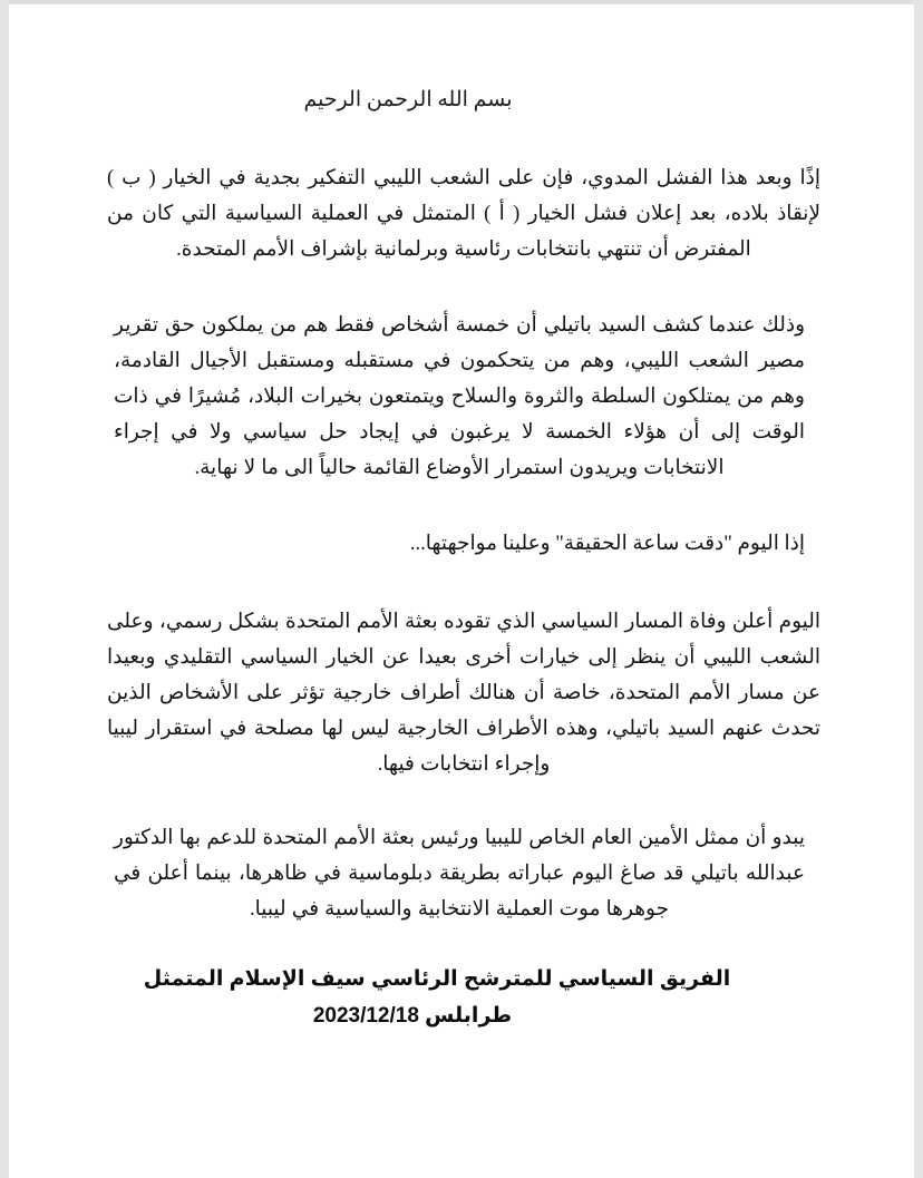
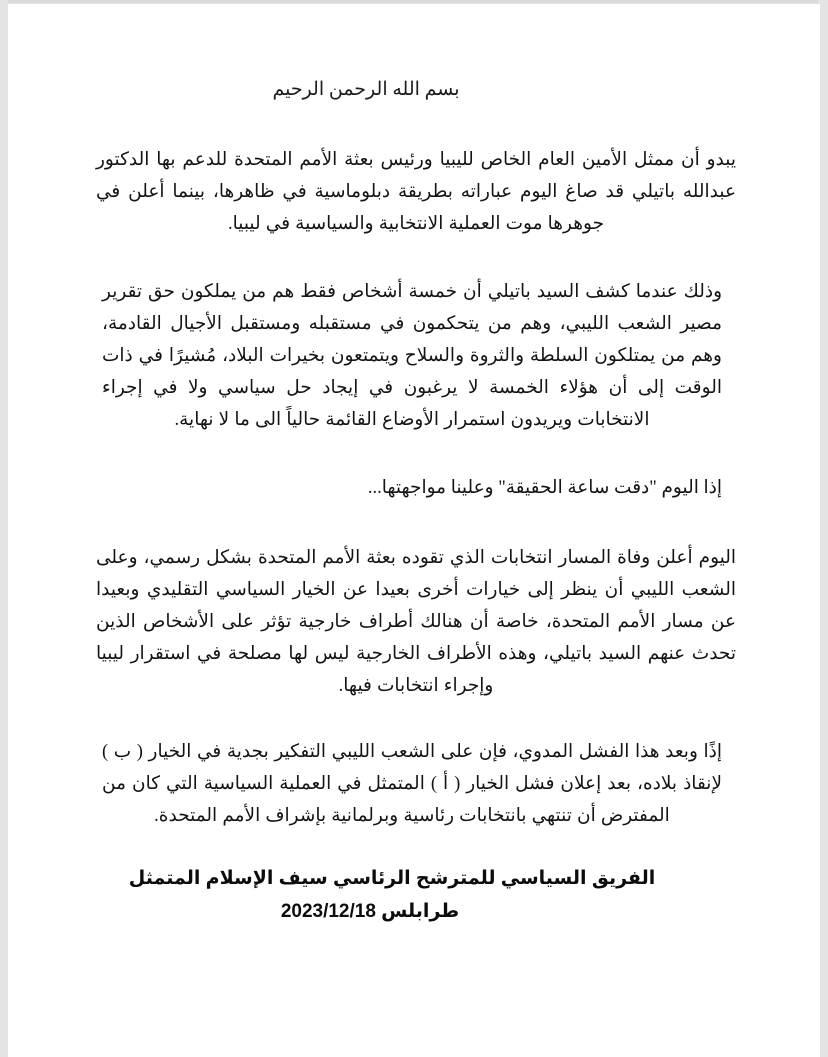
  بسم الله الرحمن الرحيم
- إذًا وبعد هذا الفشل المدوي، فإن على الشعب الليبي التفكير بجدية في الخيار ( ب ) لإنقاذ بلاده، بعد إعلان فشل الخيار ( أ ) المتمثل في العملية السياسية التي كان من المفترض أن تنتهي بانتخابات رئاسية وبرلمانية بإشراف الأمم المتحدة.
+ يبدو أن ممثل الأمين العام الخاص لليبيا ورئيس بعثة الأمم المتحدة للدعم بها الدكتور عبدالله باتيلي قد صاغ اليوم عباراته بطريقة دبلوماسية في ظاهرها، بينما أعلن في جوهرها موت العملية الانتخابية والسياسية في ليبيا.
  وذلك عندما كشف السيد باتيلي أن خمسة أشخاص فقط هم من يملكون حق تقرير مصير الشعب الليبي، وهم من يتحكمون في مستقبله ومستقبل الأجيال القادمة، وهم من يمتلكون السلطة والثروة والسلاح ويتمتعون بخيرات البلاد، مُشيرًا في ذات الوقت إلى أن هؤلاء الخمسة لا يرغبون في إيجاد حل سياسي ولا في إجراء الانتخابات ويريدون استمرار الأوضاع القائمة حالياً الى ما لا نهاية.
  إذا اليوم "دقت ساعة الحقيقة" وعلينا مواجهتها...
- اليوم أعلن وفاة المسار السياسي الذي تقوده بعثة الأمم المتحدة بشكل رسمي، وعلى الشعب الليبي أن ينظر إلى خيارات أخرى بعيدا عن الخيار السياسي التقليدي وبعيدا عن مسار الأمم المتحدة، خاصة أن هنالك أطراف خارجية تؤثر على الأشخاص الذين تحدث عنهم السيد باتيلي، وهذه الأطراف الخارجية ليس لها مصلحة في استقرار ليبيا وإجراء انتخابات فيها.
+ اليوم أعلن وفاة المسار انتخابات الذي تقوده بعثة الأمم المتحدة بشكل رسمي، وعلى الشعب الليبي أن ينظر إلى خيارات أخرى بعيدا عن الخيار السياسي التقليدي وبعيدا عن مسار الأمم المتحدة، خاصة أن هنالك أطراف خارجية تؤثر على الأشخاص الذين تحدث عنهم السيد باتيلي، وهذه الأطراف الخارجية ليس لها مصلحة في استقرار ليبيا وإجراء انتخابات فيها.
- يبدو أن ممثل الأمين العام الخاص لليبيا ورئيس بعثة الأمم المتحدة للدعم بها الدكتور عبدالله باتيلي قد صاغ اليوم عباراته بطريقة دبلوماسية في ظاهرها، بينما أعلن في جوهرها موت العملية الانتخابية والسياسية في ليبيا.
+ إذًا وبعد هذا الفشل المدوي، فإن على الشعب الليبي التفكير بجدية في الخيار ( ب ) لإنقاذ بلاده، بعد إعلان فشل الخيار ( أ ) المتمثل في العملية السياسية التي كان من المفترض أن تنتهي بانتخابات رئاسية وبرلمانية بإشراف الأمم المتحدة.
  الفريق السياسي للمترشح الرئاسي سيف الإسلام المتمثل
  طرابلس 2023/12/18
